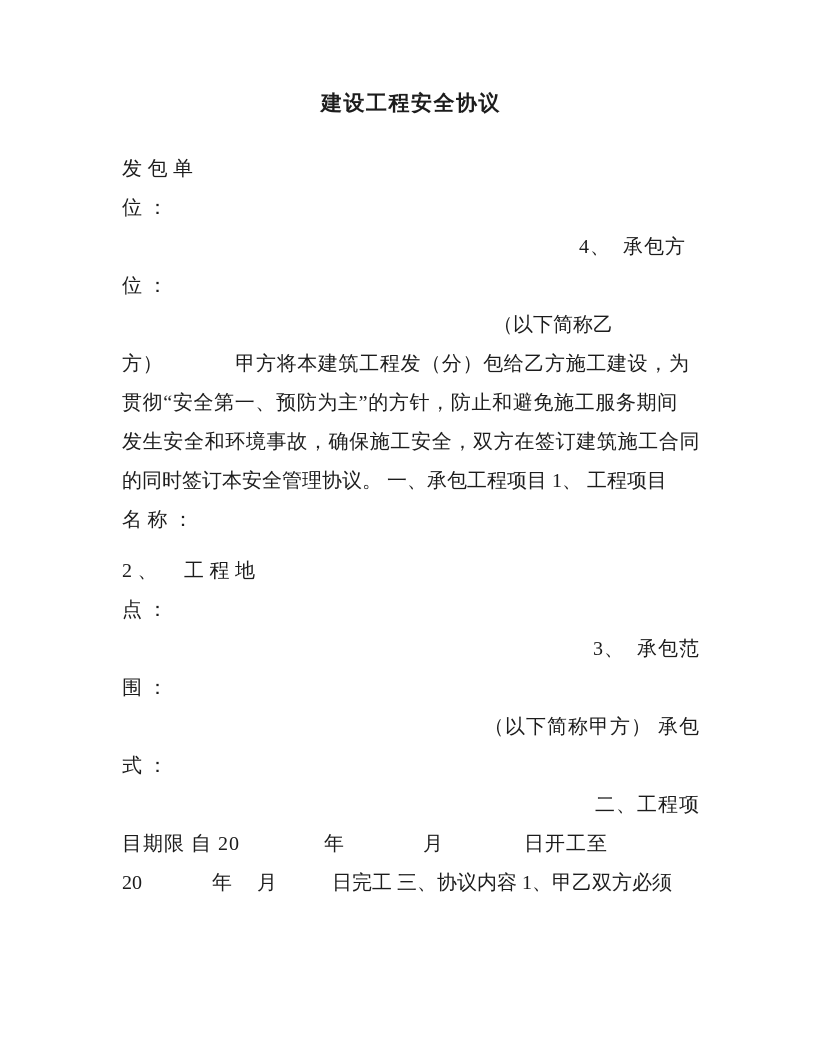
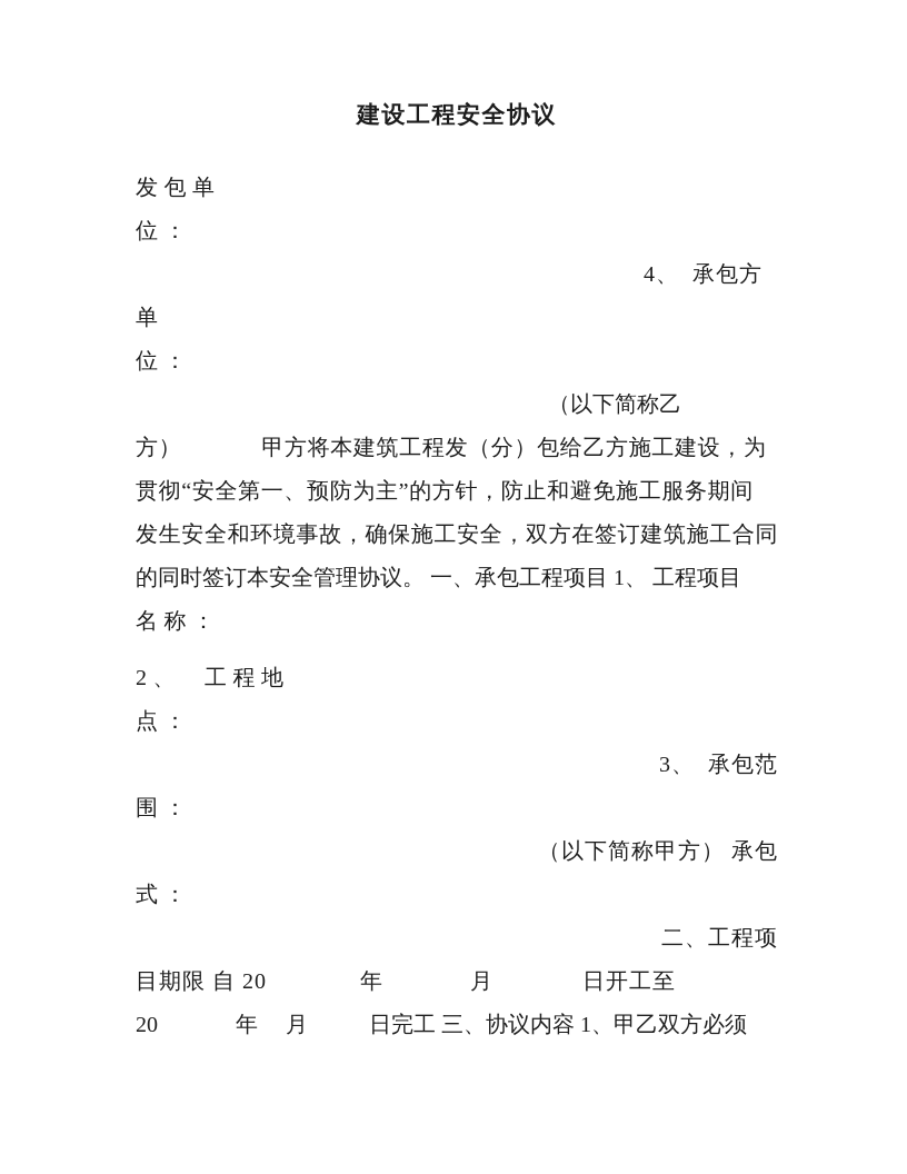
  建设工程安全协议
  发包单
  位：
  4、 承包方
+ 单
  位：
  （以下简称乙
  方） 甲方将本建筑工程发（分）包给乙方施工建设，为
  贯彻“安全第一、预防为主”的方针，防止和避免施工服务期间
  发生安全和环境事故，确保施工安全，双方在签订建筑施工合同
  的同时签订本安全管理协议。 一、承包工程项目 1、 工程项目
  名称：
  2、 工程地
  点：
  3、 承包范
  围：
  （以下简称甲方） 承包
  式：
  二、工程项
  目期限 自 20 年 月 日开工至
  20 年 月 日完工 三、协议内容 1、甲乙双方必须
